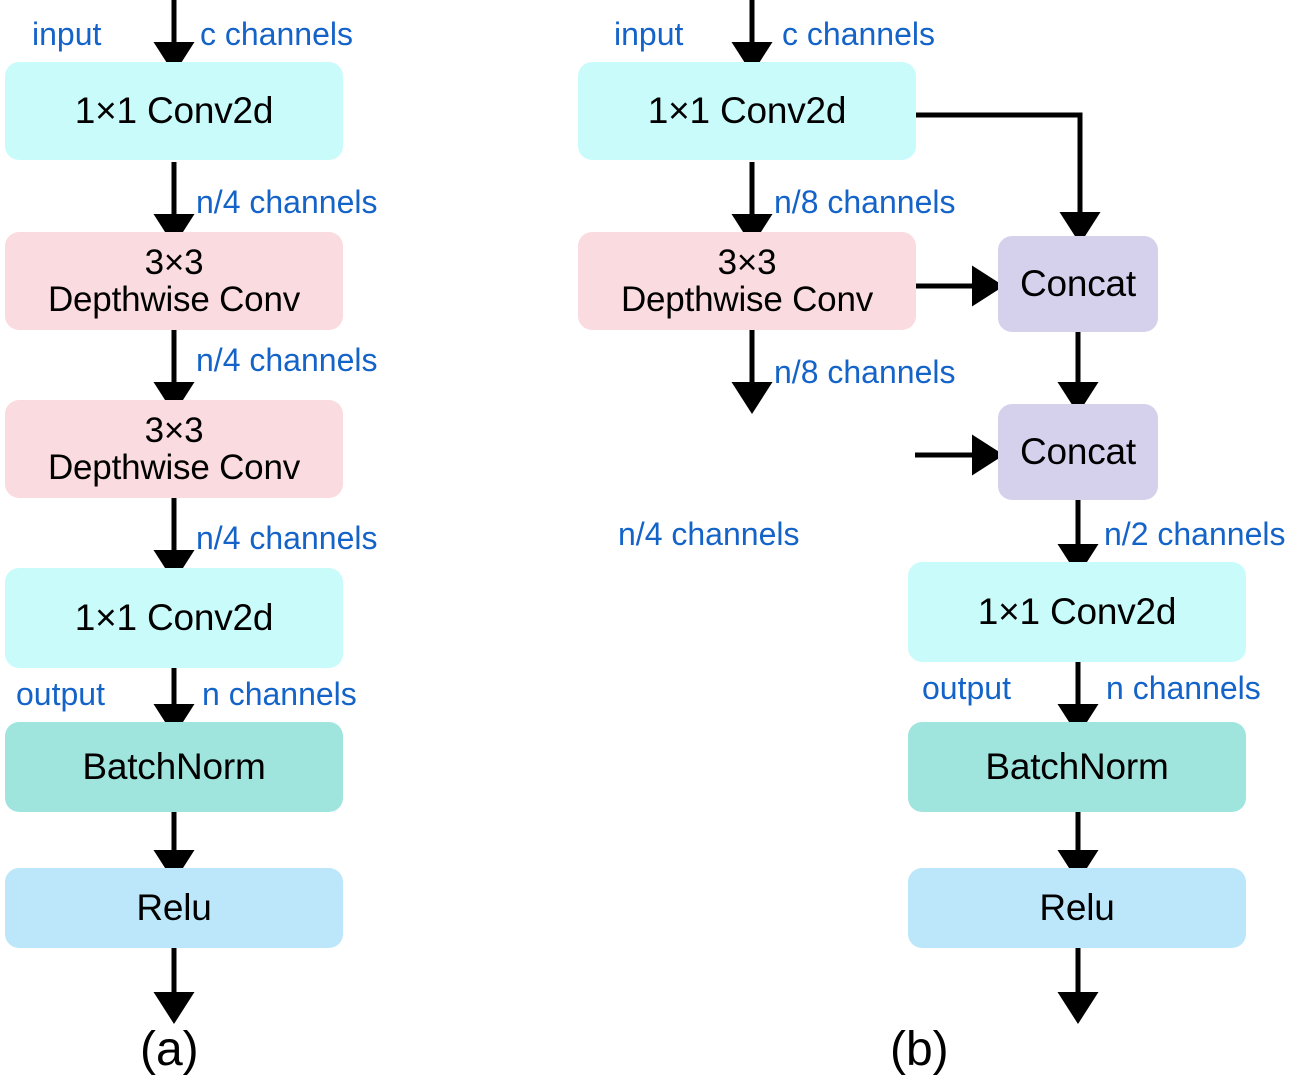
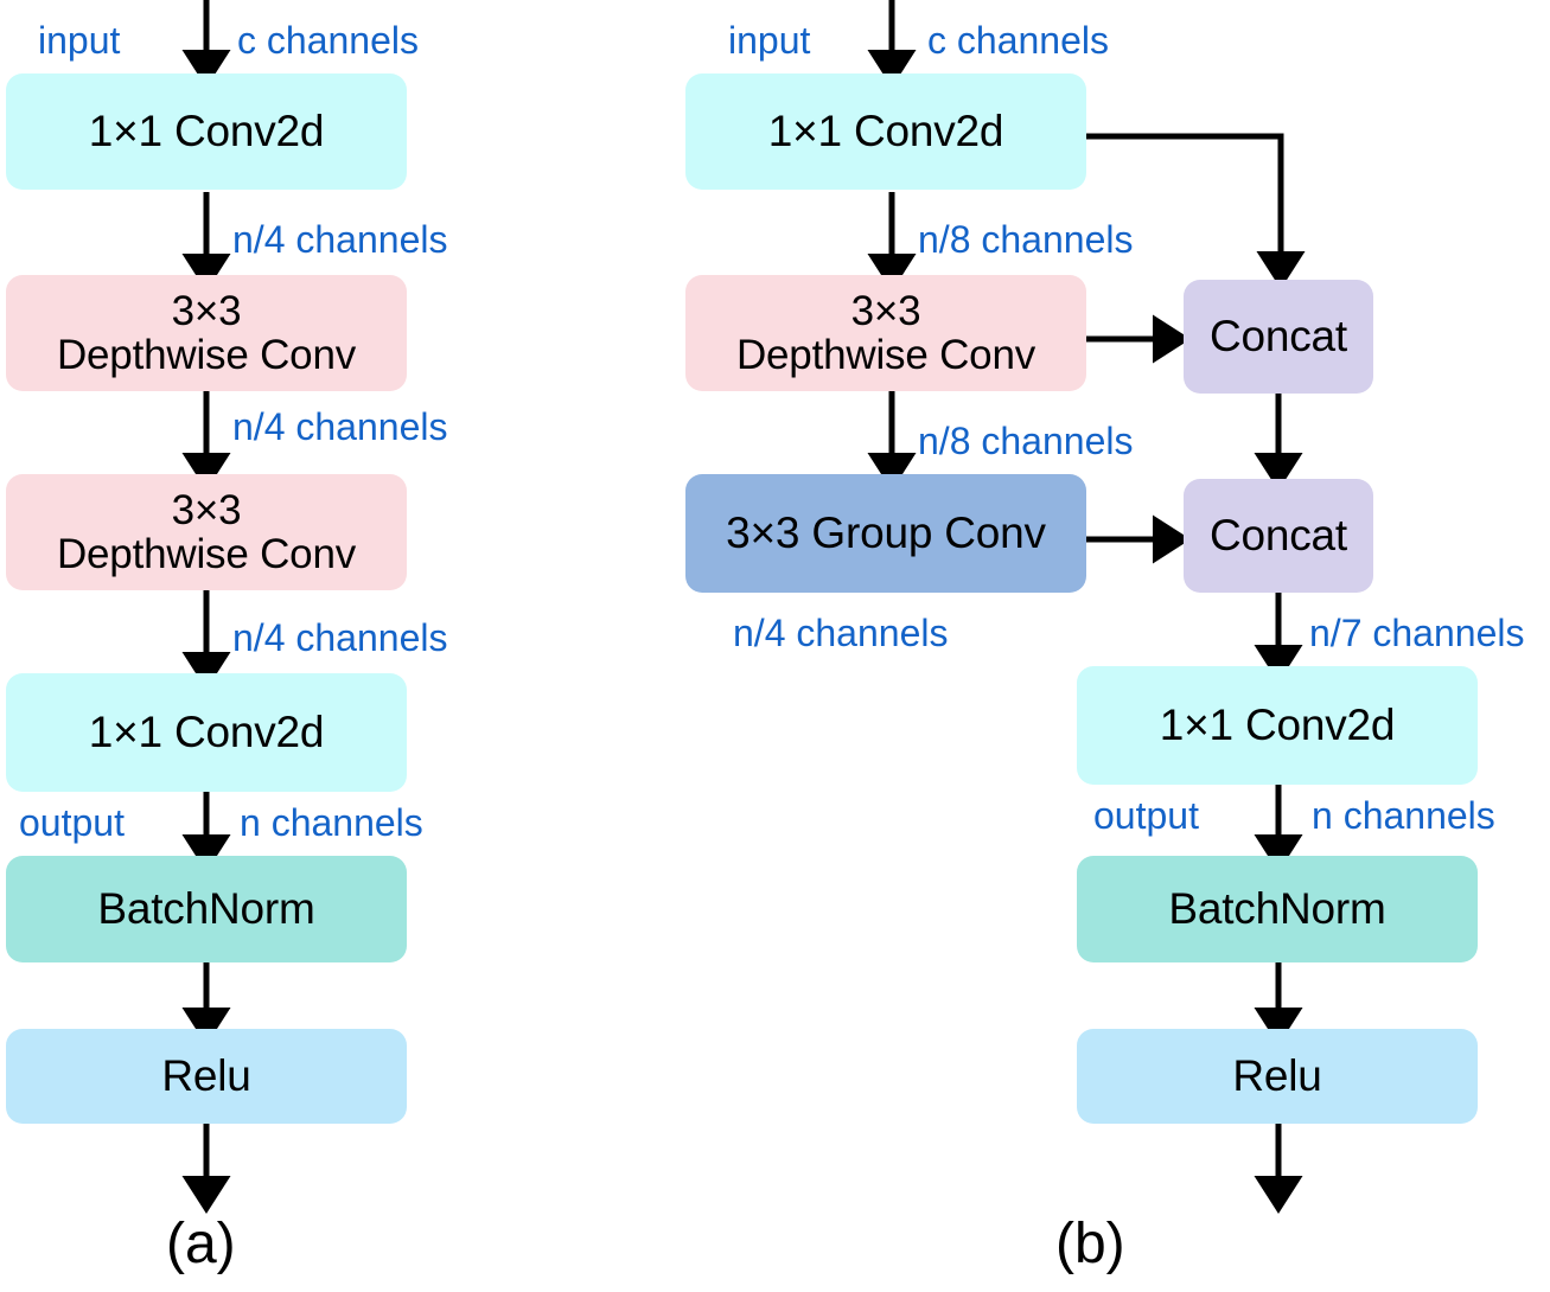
  1×1 Conv2d
  3×3
  Depthwise Conv
  3×3
  Depthwise Conv
  1×1 Conv2d
  BatchNorm
  Relu
  input
  c channels
  n/4 channels
  n/4 channels
  n/4 channels
  output
  n channels
  1×1 Conv2d
  3×3
  Depthwise Conv
+ 3×3 Group Conv
  Concat
  Concat
  1×1 Conv2d
  BatchNorm
  Relu
  input
  c channels
  n/8 channels
  n/8 channels
  n/4 channels
- n/2 channels
+ n/7 channels
  output
  n channels
  (a)
  (b)
